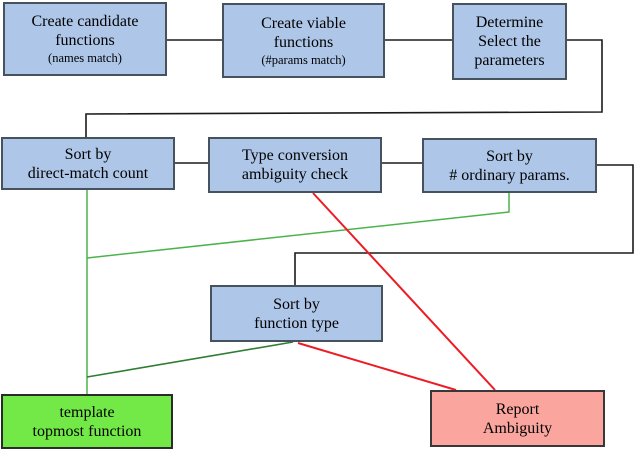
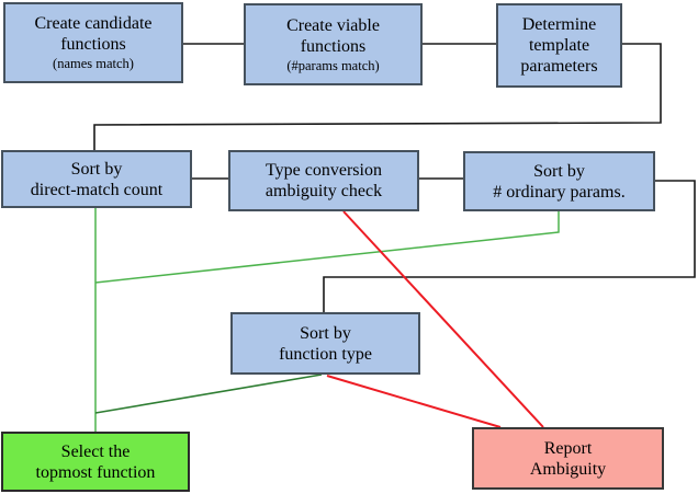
  Create candidate
  functions
  (names match)
  Create viable
  functions
  (#params match)
  Determine
- Select the
+ template
  parameters
  Sort by
  direct-match count
  Type conversion
  ambiguity check
  Sort by
  # ordinary params.
  Sort by
  function type
- template
+ Select the
  topmost function
  Report
  Ambiguity
